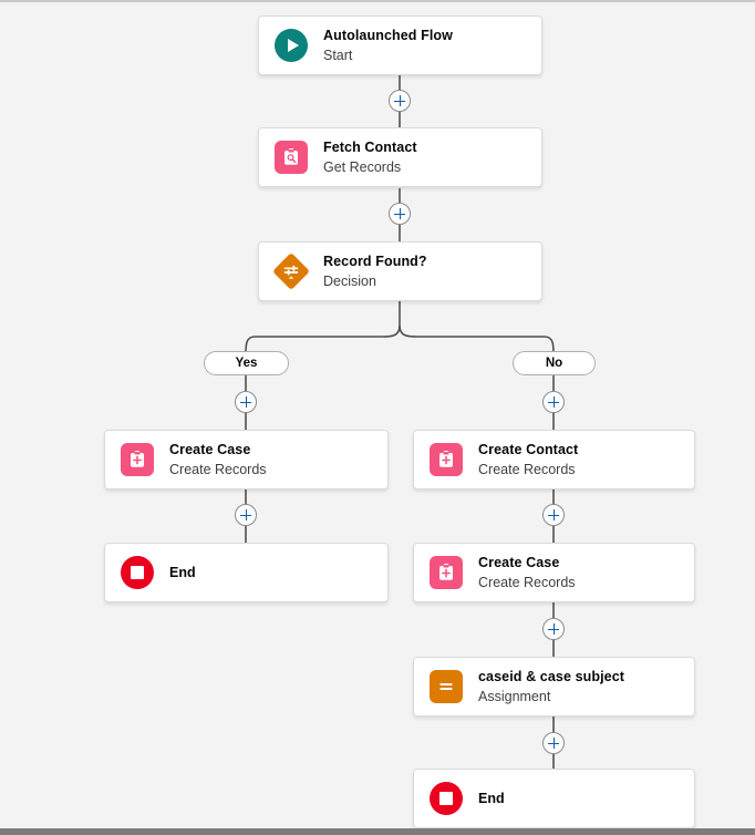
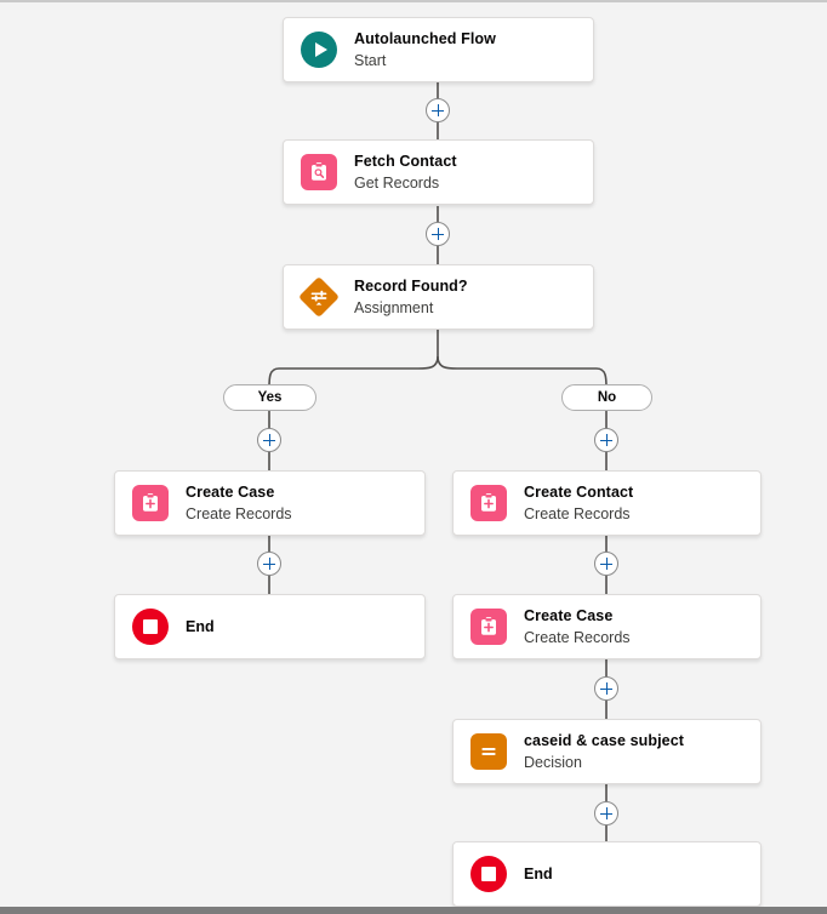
  Autolaunched Flow
  Start
  Fetch Contact
  Get Records
  Record Found?
- Decision
+ Assignment
  Yes
  No
  Create Case
  Create Records
  End
  Create Contact
  Create Records
  Create Case
  Create Records
  caseid & case subject
- Assignment
+ Decision
  End
